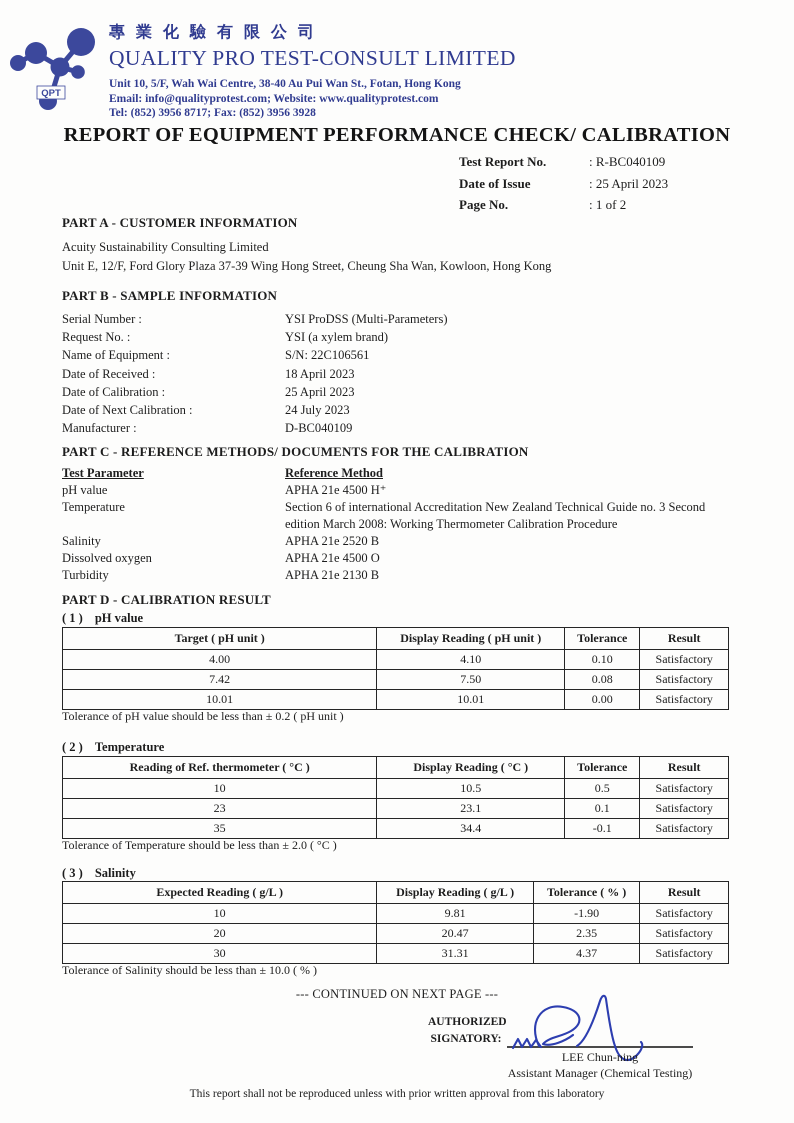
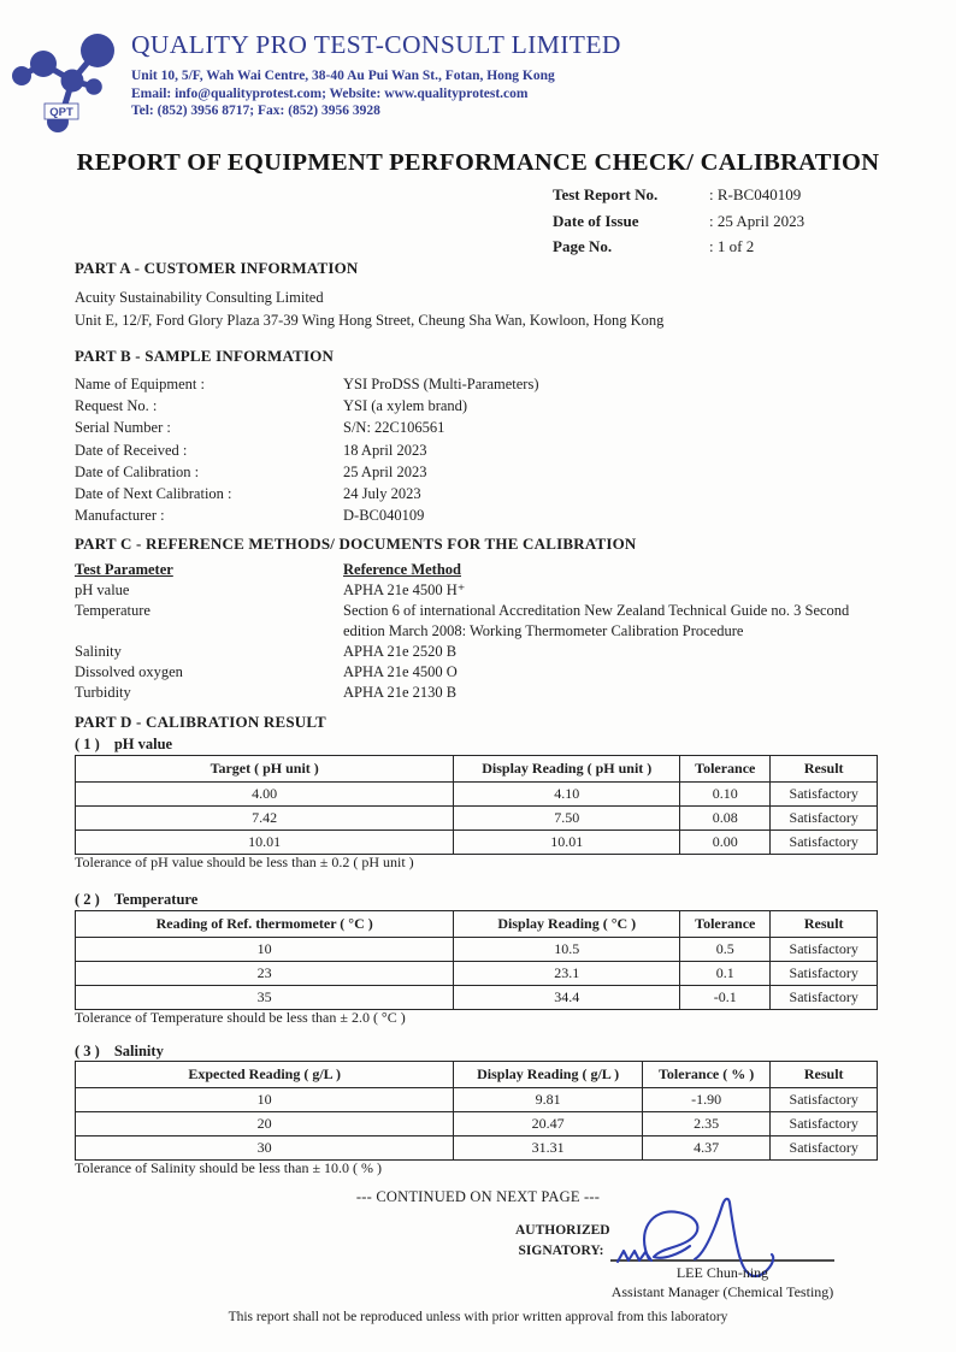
  QPT
- 專業化驗有限公司
  QUALITY PRO TEST-CONSULT LIMITED
  Unit 10, 5/F, Wah Wai Centre, 38-40 Au Pui Wan St., Fotan, Hong Kong
  Email: info@qualityprotest.com; Website: www.qualityprotest.com
  Tel: (852) 3956 8717; Fax: (852) 3956 3928
  REPORT OF EQUIPMENT PERFORMANCE CHECK/ CALIBRATION
  Test Report No.
  : R-BC040109
  Date of Issue
  : 25 April 2023
  Page No.
  : 1 of 2
  PART A - CUSTOMER INFORMATION
  Acuity Sustainability Consulting Limited
  Unit E, 12/F, Ford Glory Plaza 37-39 Wing Hong Street, Cheung Sha Wan, Kowloon, Hong Kong
  PART B - SAMPLE INFORMATION
- Serial Number :
+ Name of Equipment :
  YSI ProDSS (Multi-Parameters)
  Request No. :
  YSI (a xylem brand)
- Name of Equipment :
+ Serial Number :
  S/N: 22C106561
  Date of Received :
  18 April 2023
  Date of Calibration :
  25 April 2023
  Date of Next Calibration :
  24 July 2023
  Manufacturer :
  D-BC040109
  PART C - REFERENCE METHODS/ DOCUMENTS FOR THE CALIBRATION
  Test Parameter
  Reference Method
  pH value
  APHA 21e 4500 H⁺
  Temperature
  Section 6 of international Accreditation New Zealand Technical Guide no. 3 Second edition March 2008: Working Thermometer Calibration Procedure
  Salinity
  APHA 21e 2520 B
  Dissolved oxygen
  APHA 21e 4500 O
  Turbidity
  APHA 21e 2130 B
  PART D - CALIBRATION RESULT
  ( 1 ) pH value
  Target ( pH unit )	Display Reading ( pH unit )	Tolerance	Result
  4.00	4.10	0.10	Satisfactory
  7.42	7.50	0.08	Satisfactory
  10.01	10.01	0.00	Satisfactory
  Tolerance of pH value should be less than ± 0.2 ( pH unit )
  ( 2 ) Temperature
  Reading of Ref. thermometer ( °C )	Display Reading ( °C )	Tolerance	Result
  10	10.5	0.5	Satisfactory
  23	23.1	0.1	Satisfactory
  35	34.4	-0.1	Satisfactory
  Tolerance of Temperature should be less than ± 2.0 ( °C )
  ( 3 ) Salinity
  Expected Reading ( g/L )	Display Reading ( g/L )	Tolerance ( % )	Result
  10	9.81	-1.90	Satisfactory
  20	20.47	2.35	Satisfactory
  30	31.31	4.37	Satisfactory
  Tolerance of Salinity should be less than ± 10.0 ( % )
  --- CONTINUED ON NEXT PAGE ---
  AUTHORIZED
  SIGNATORY:
  LEE Chun-ning
  Assistant Manager (Chemical Testing)
  This report shall not be reproduced unless with prior written approval from this laboratory
